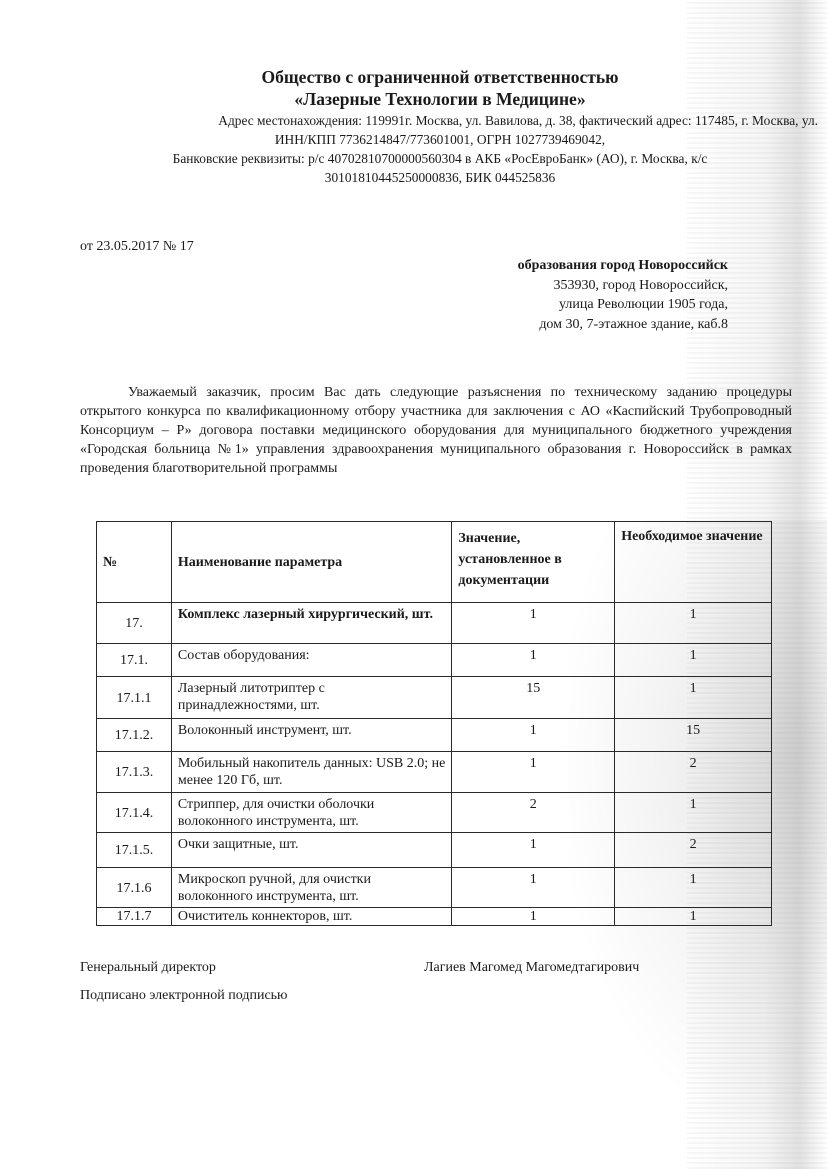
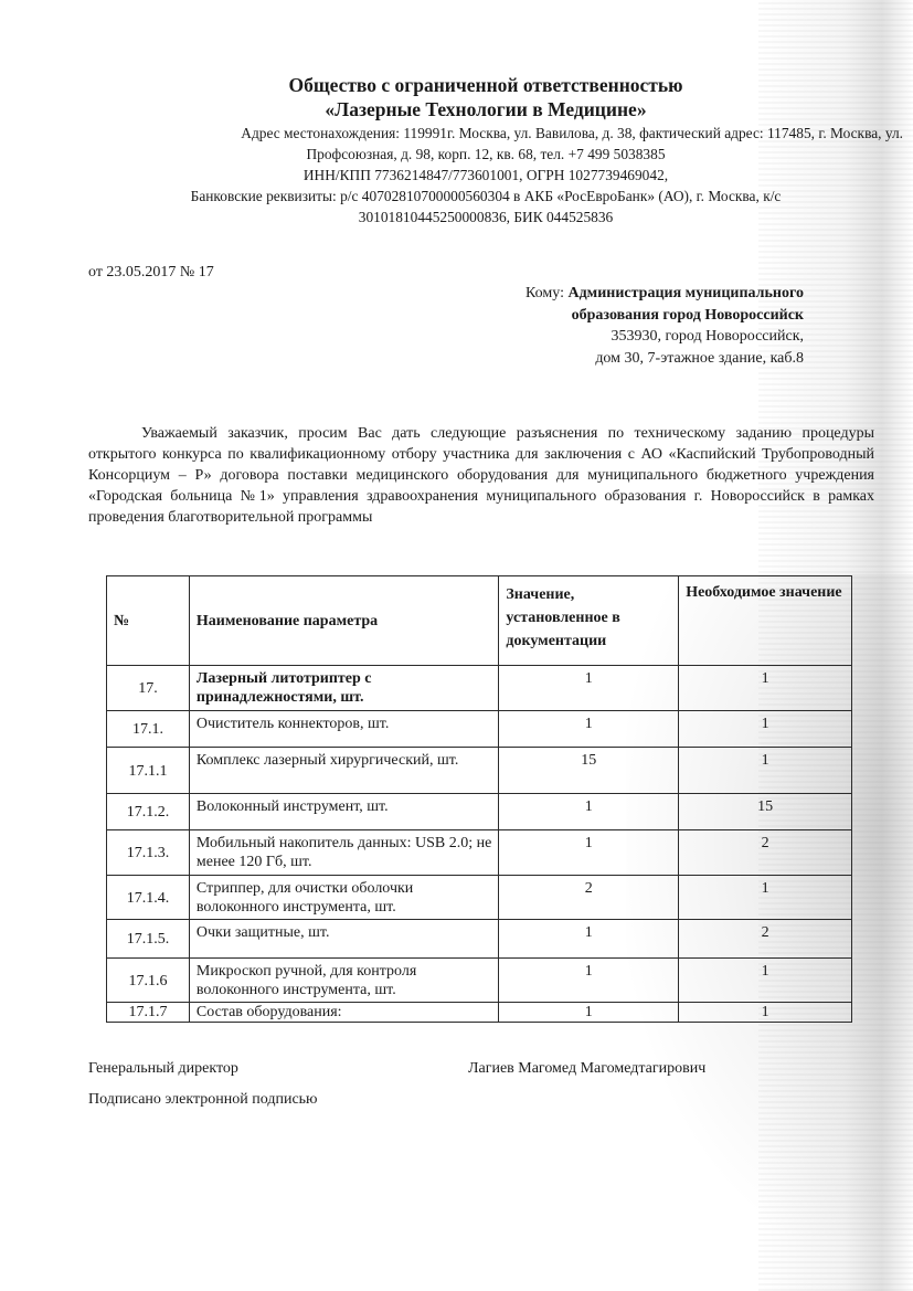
  Общество с ограниченной ответственностью
  «Лазерные Технологии в Медицине»
  Адрес местонахождения: 119991г. Москва, ул. Вавилова, д. 38, фактический адрес: 117485, г. Москва, ул.
+ Профсоюзная, д. 98, корп. 12, кв. 68, тел. +7 499 5038385
  ИНН/КПП 7736214847/773601001, ОГРН 1027739469042,
  Банковские реквизиты: р/с 40702810700000560304 в АКБ «РосЕвроБанк» (АО), г. Москва, к/с
  30101810445250000836, БИК 044525836
  от 23.05.2017 № 17
+ Кому: Администрация муниципального
  образования город Новороссийск
  353930, город Новороссийск,
- улица Революции 1905 года,
  дом 30, 7-этажное здание, каб.8
  Уважаемый заказчик, просим Вас дать следующие разъяснения по техническому заданию процедуры открытого конкурса по квалификационному отбору участника для заключения с АО «Каспийский Трубопроводный Консорциум – Р» договора поставки медицинского оборудования для муниципального бюджетного учреждения «Городская больница №1» управления здравоохранения муниципального образования г. Новороссийск в рамках проведения благотворительной программы
  №	Наименование параметра	Значение, установленное в документации	Необходимое значение
- 17.	Комплекс лазерный хирургический, шт.	1	1
+ 17.	Лазерный литотриптер с принадлежностями, шт.	1	1
- 17.1.	Состав оборудования:	1	1
+ 17.1.	Очиститель коннекторов, шт.	1	1
- 17.1.1	Лазерный литотриптер с принадлежностями, шт.	15	1
+ 17.1.1	Комплекс лазерный хирургический, шт.	15	1
  17.1.2.	Волоконный инструмент, шт.	1	15
  17.1.3.	Мобильный накопитель данных: USB 2.0; не менее 120 Гб, шт.	1	2
  17.1.4.	Стриппер, для очистки оболочки волоконного инструмента, шт.	2	1
  17.1.5.	Очки защитные, шт.	1	2
- 17.1.6	Микроскоп ручной, для очистки волоконного инструмента, шт.	1	1
+ 17.1.6	Микроскоп ручной, для контроля волоконного инструмента, шт.	1	1
- 17.1.7	Очиститель коннекторов, шт.	1	1
+ 17.1.7	Состав оборудования:	1	1
  Генеральный директор
  Лагиев Магомед Магомедтагирович
  Подписано электронной подписью
